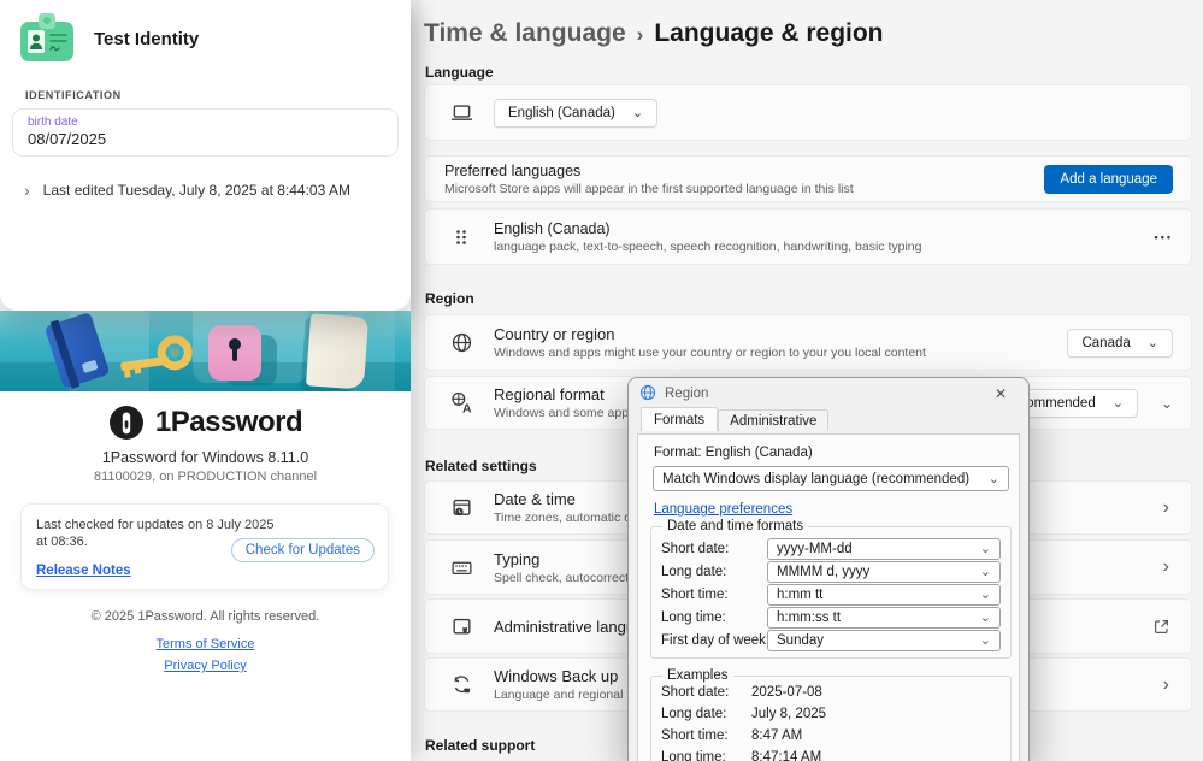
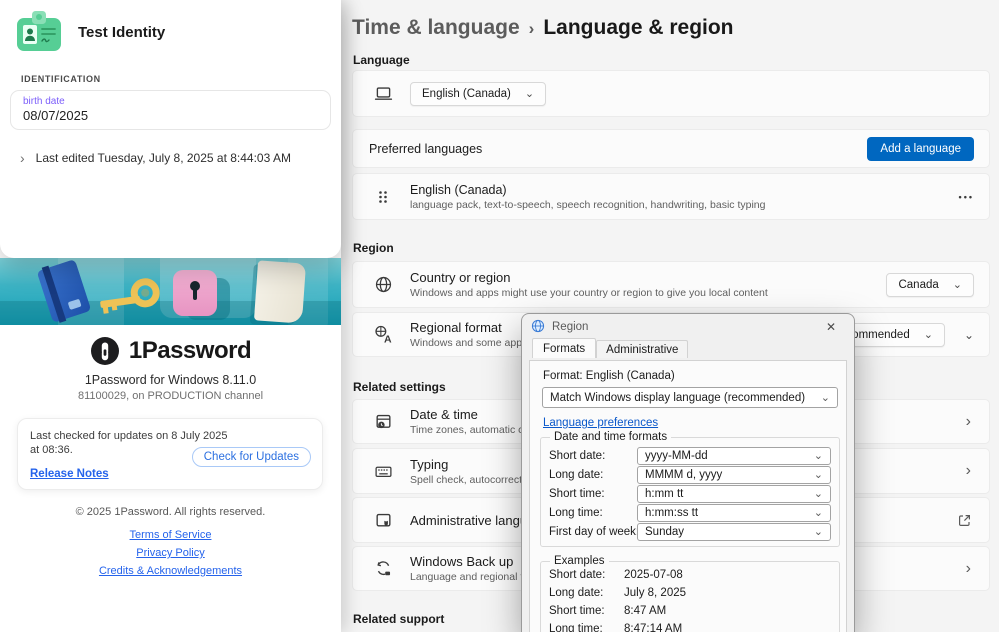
  Time & language
  ›
  Language & region
  Language
  English (Canada)
  ⌄
  Preferred languages
- Microsoft Store apps will appear in the first supported language in this list
  Add a language
  English (Canada)
  language pack, text-to-speech, speech recognition, handwriting, basic typing
  •••
  Region
  Country or region
- Windows and apps might use your country or region to your you local content
+ Windows and apps might use your country or region to give you local content
  Canada
  ⌄
  A
  Regional format
  ommended
  ⌄
  ⌄
  Related settings
  Date & time
  ›
  Typing
  ›
  Windows Back up
  ›
  Related support
  Region
  ✕
  Formats
  Administrative
  Format: English (Canada)
  Match Windows display language (recommended)
  ⌄
  Language preferences
  Date and time formats
  Short date:
  yyyy-MM-dd
  ⌄
  Long date:
  MMMM d, yyyy
  ⌄
  Short time:
  h:mm tt
  ⌄
  Long time:
  h:mm:ss tt
  ⌄
  First day of week
  Sunday
  ⌄
  Examples
  Short date:
  2025-07-08
  Long date:
  July 8, 2025
  Short time:
  8:47 AM
  Long time:
  8:47:14 AM
  1Password
  1Password for Windows 8.11.0
  81100029, on PRODUCTION channel
  Last checked for updates on 8 July 2025 at 08:36.
  Check for Updates
  Release Notes
  © 2025 1Password. All rights reserved.
  Terms of Service
  Privacy Policy
+ Credits & Acknowledgements
  Test Identity
  IDENTIFICATION
  birth date
  08/07/2025
  ›
  Last edited Tuesday, July 8, 2025 at 8:44:03 AM
